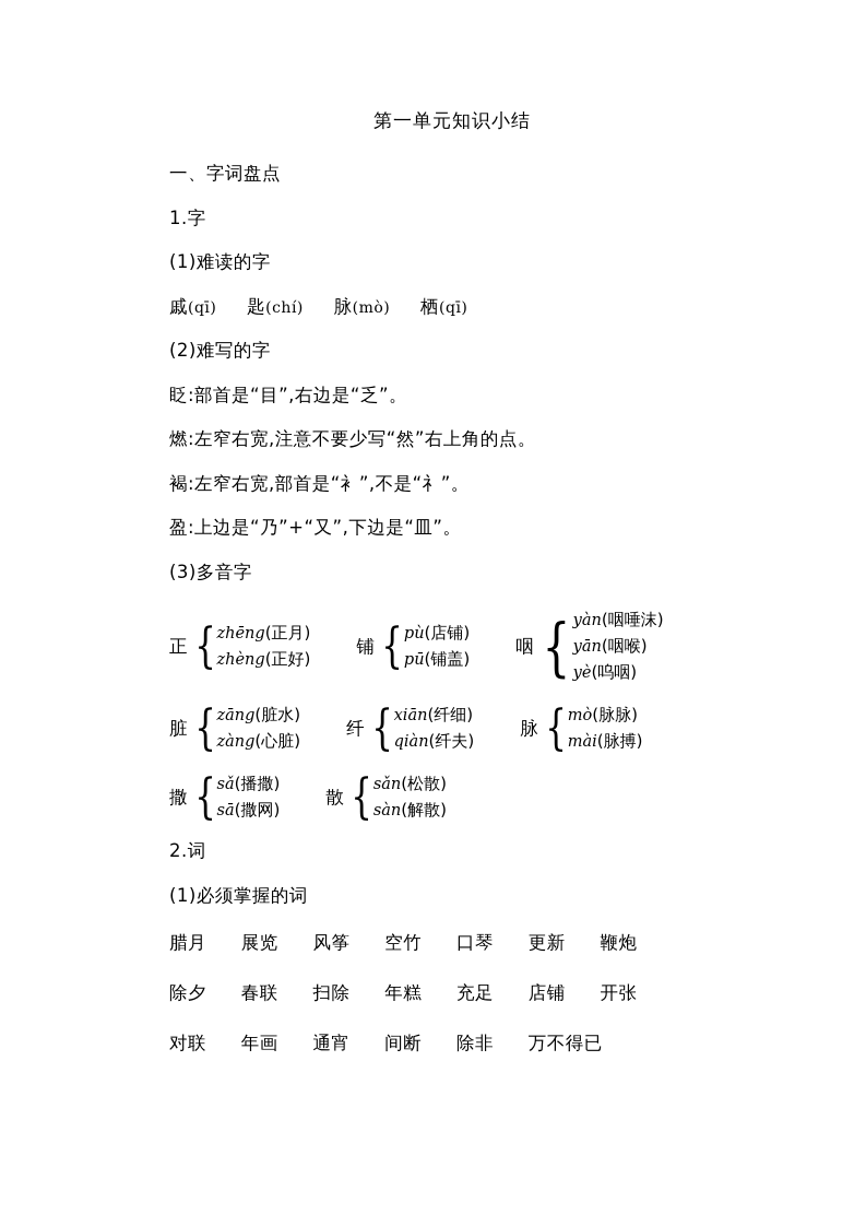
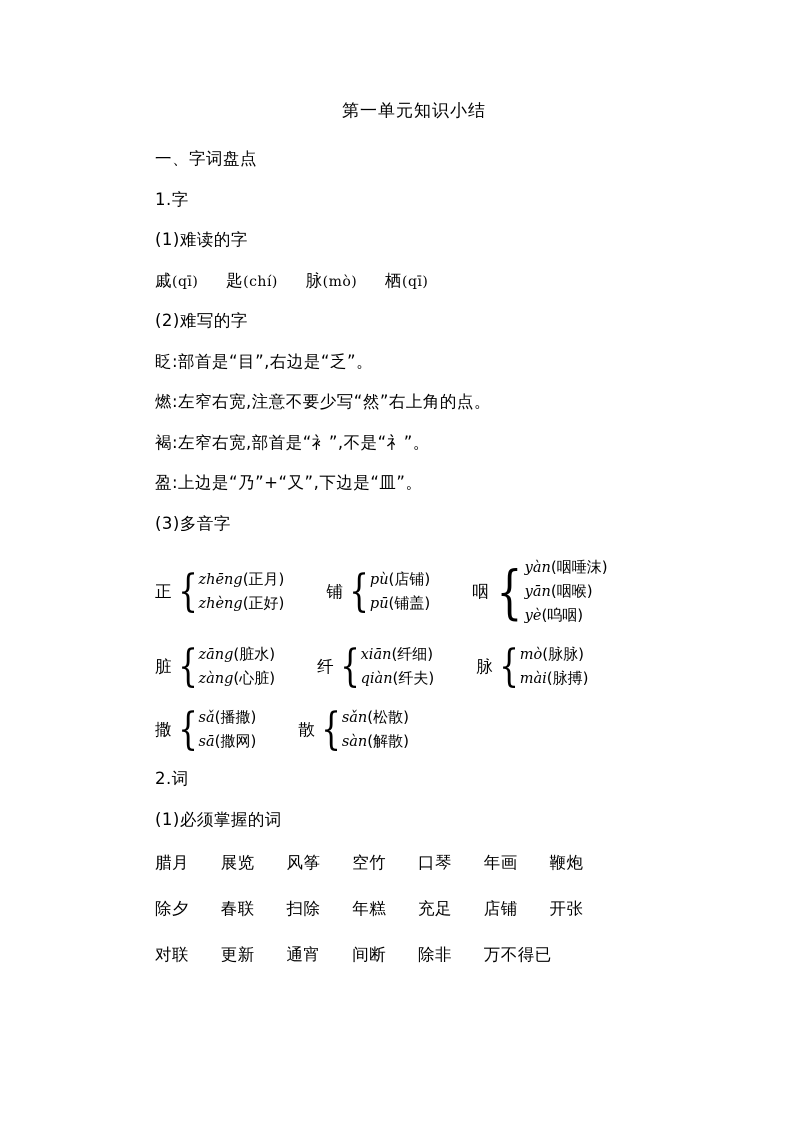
  第一单元知识小结
  一、字词盘点
  1.字
  (1)难读的字
  戚(qī) 匙(chí) 脉(mò) 栖(qī)
  (2)难写的字
  眨:部首是“目”,右边是“乏”。
  燃:左窄右宽,注意不要少写“然”右上角的点。
  褐:左窄右宽,部首是“衤”,不是“礻”。
  盈:上边是“乃”+“又”,下边是“皿”。
  (3)多音字
  正
  {
  zhēng(正月)
  zhèng(正好)
  铺
  {
  pù(店铺)
  pū(铺盖)
  咽
  {
  yàn(咽唾沫)
  yān(咽喉)
  yè(呜咽)
  脏
  {
  zāng(脏水)
  zàng(心脏)
  纤
  {
  xiān(纤细)
  qiàn(纤夫)
  脉
  {
  mò(脉脉)
  mài(脉搏)
  撒
  {
  sǎ(播撒)
  sā(撒网)
  散
  {
  sǎn(松散)
  sàn(解散)
  2.词
  (1)必须掌握的词
- 腊月 展览 风筝 空竹 口琴 更新 鞭炮
+ 腊月 展览 风筝 空竹 口琴 年画 鞭炮
  除夕 春联 扫除 年糕 充足 店铺 开张
- 对联 年画 通宵 间断 除非 万不得已
+ 对联 更新 通宵 间断 除非 万不得已
